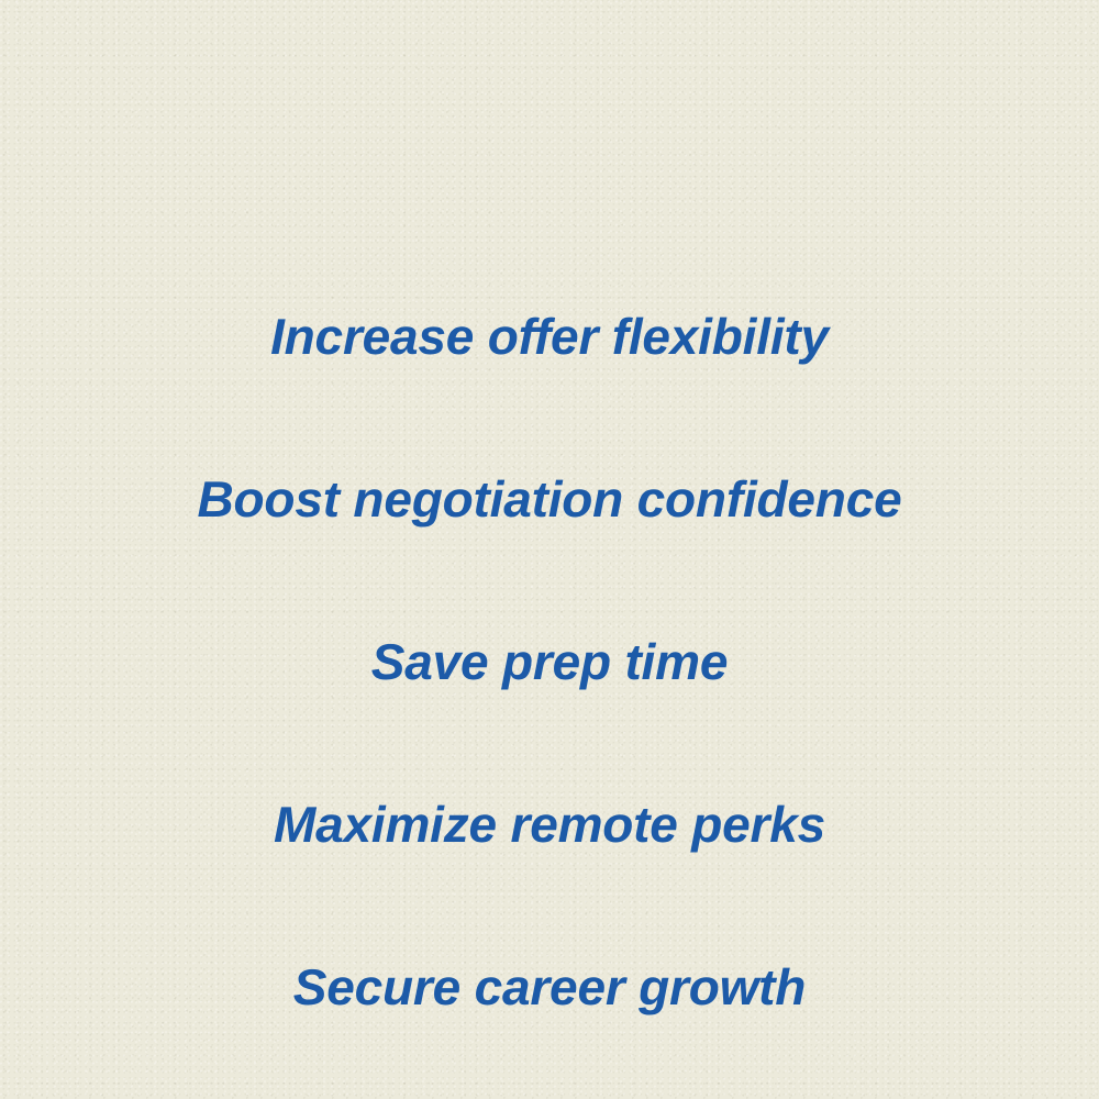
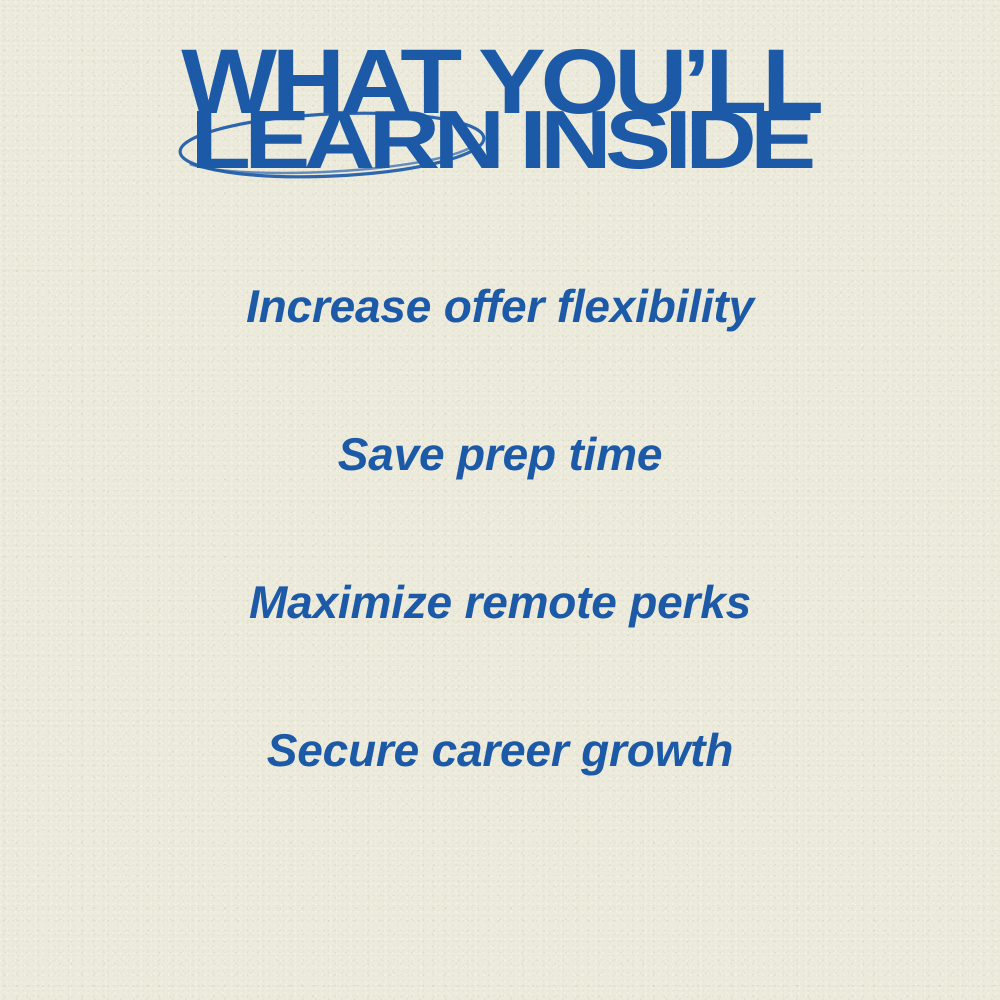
+ WHAT YOU’LL
+ LEARN INSIDE
  Increase offer flexibility
- Boost negotiation confidence
  Save prep time
  Maximize remote perks
  Secure career growth
